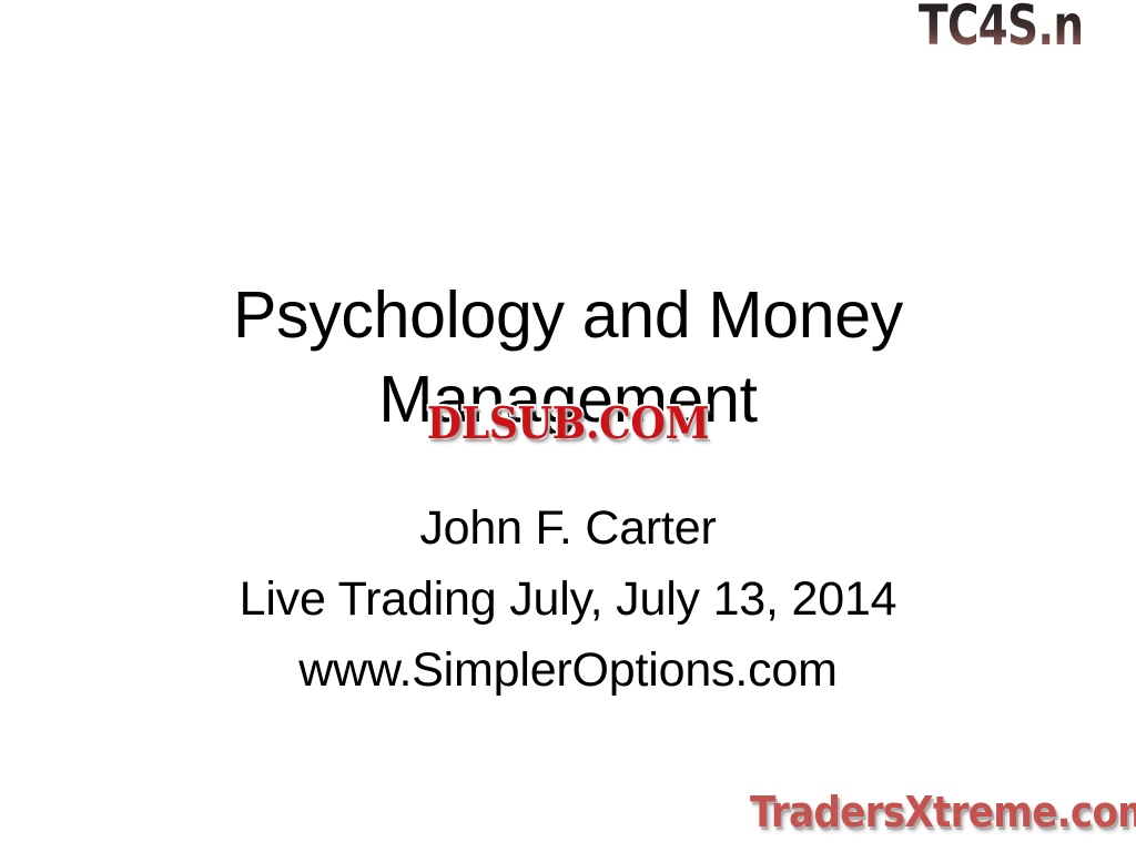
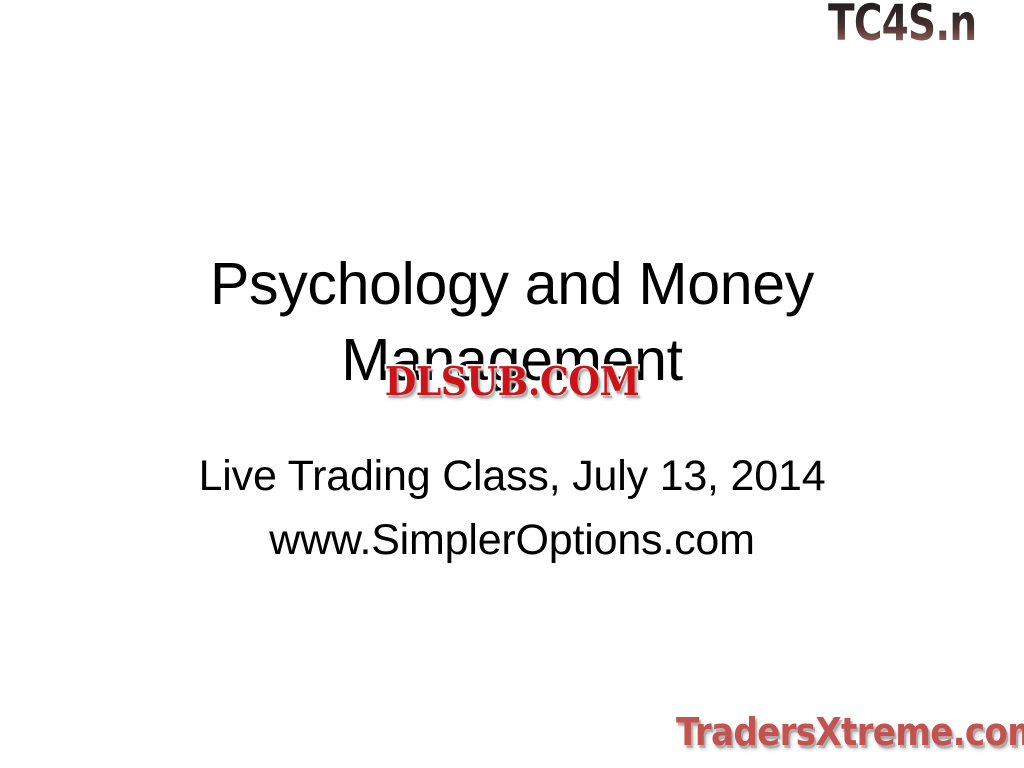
  TC4S.net
  Psychology and Money
  Management
  DLSUB.COM
- John F. Carter
- Live Trading July, July 13, 2014
+ Live Trading Class, July 13, 2014
  www.SimplerOptions.com
  TradersXtreme.co
